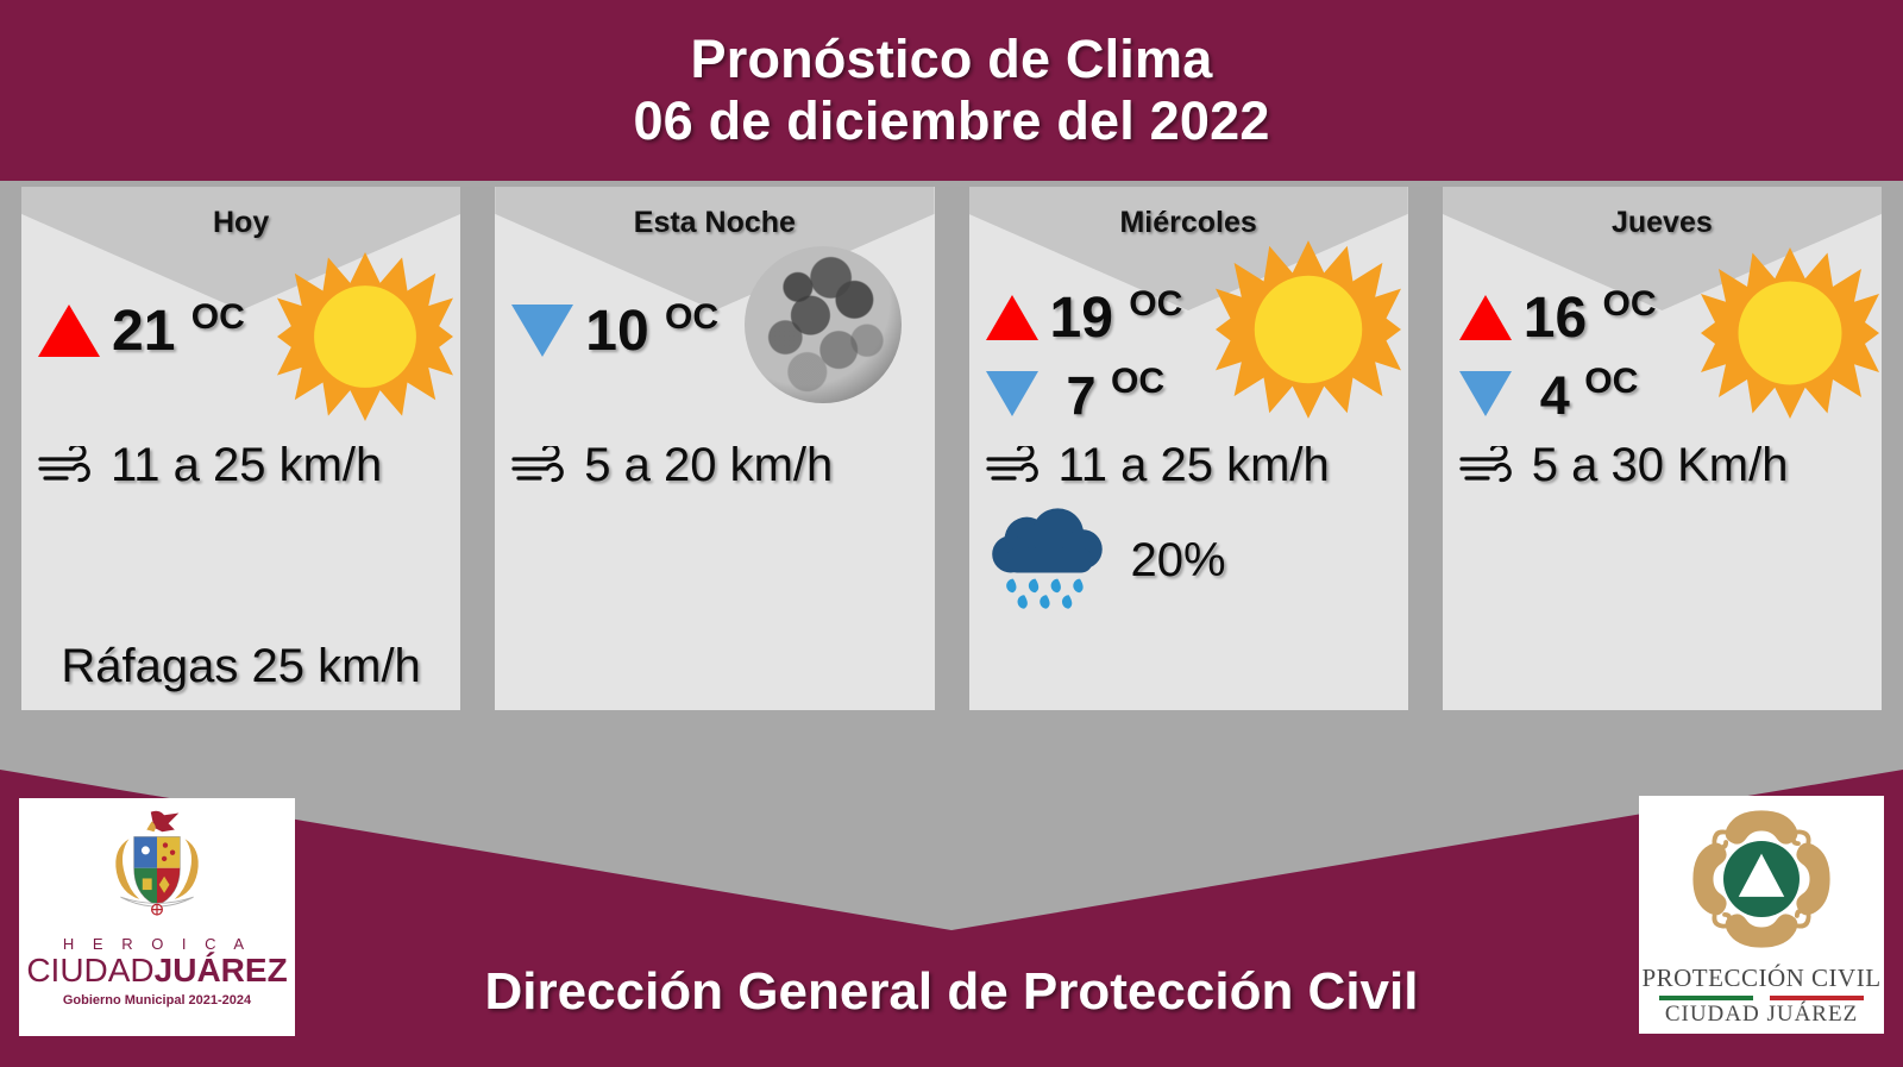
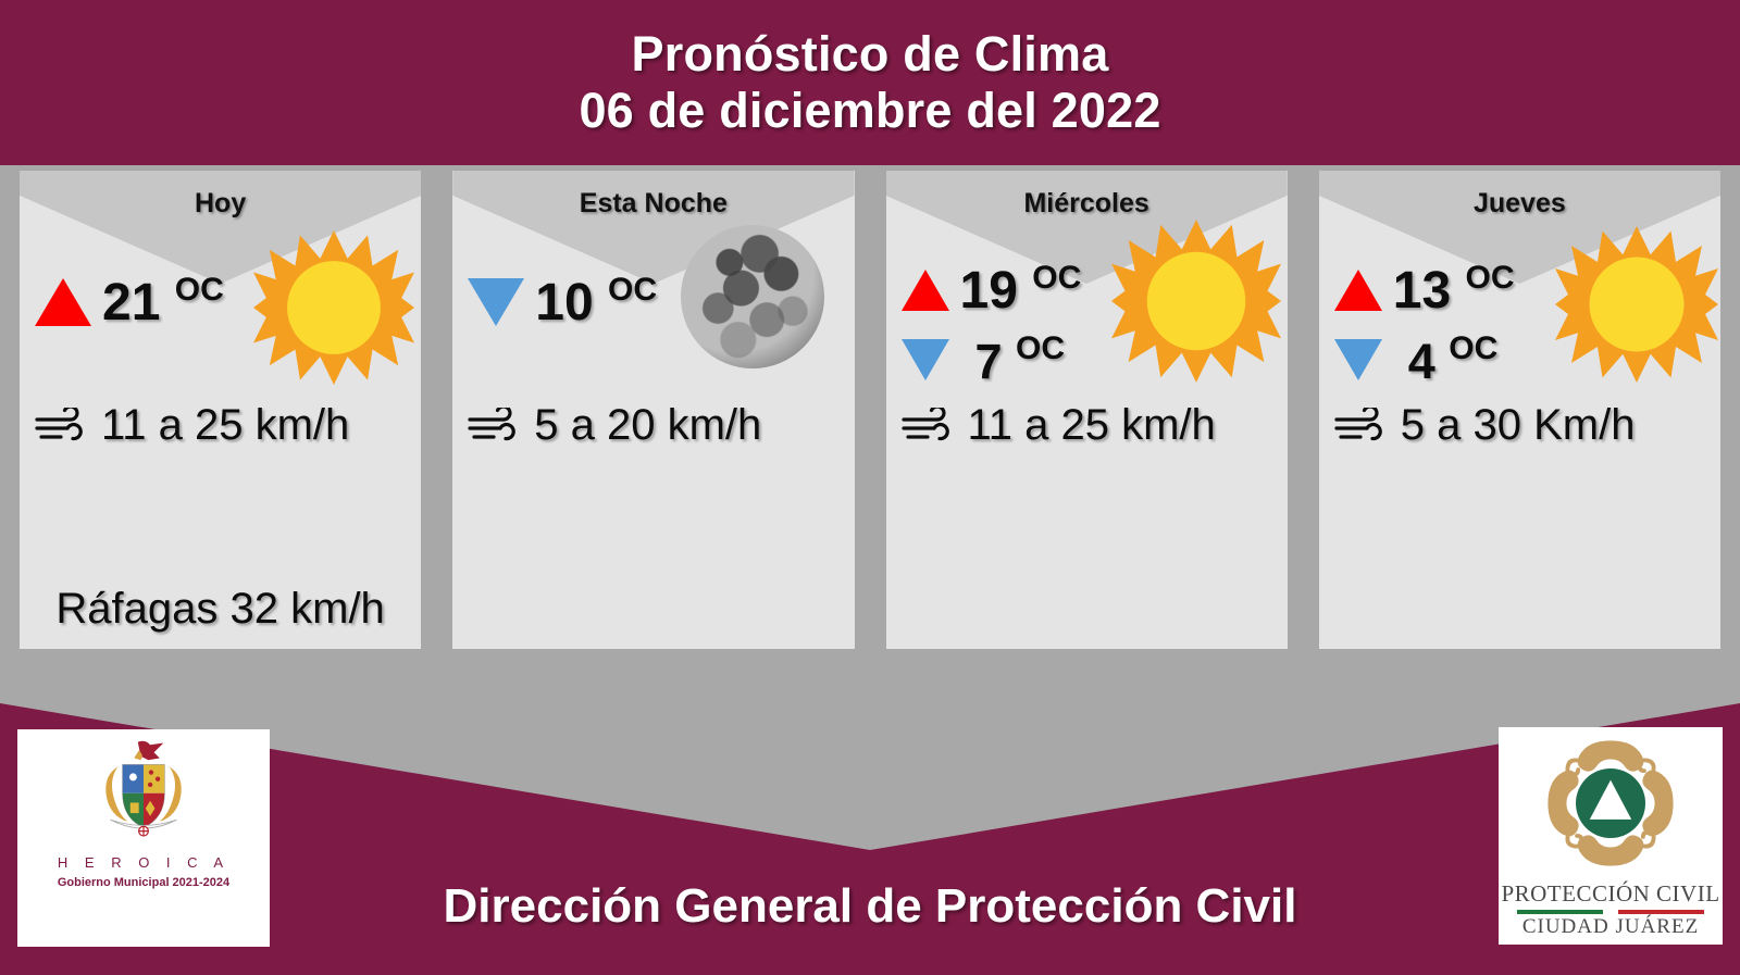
  Pronóstico de Clima
  06 de diciembre del 2022
  Hoy
  21 OC
  11 a 25 km/h
- Ráfagas 25 km/h
+ Ráfagas 32 km/h
  Esta Noche
  10 OC
  5 a 20 km/h
  Miércoles
  19 OC
  7 OC
  11 a 25 km/h
- 20%
  Jueves
- 16 OC
+ 13 OC
  4 OC
  5 a 30 Km/h
  H E R O I C A
- CIUDADJUÁREZ
  Gobierno Municipal 2021-2024
  Dirección General de Protección Civil
  PROTECCIÓN CIVIL
  CIUDAD JUÁREZ
